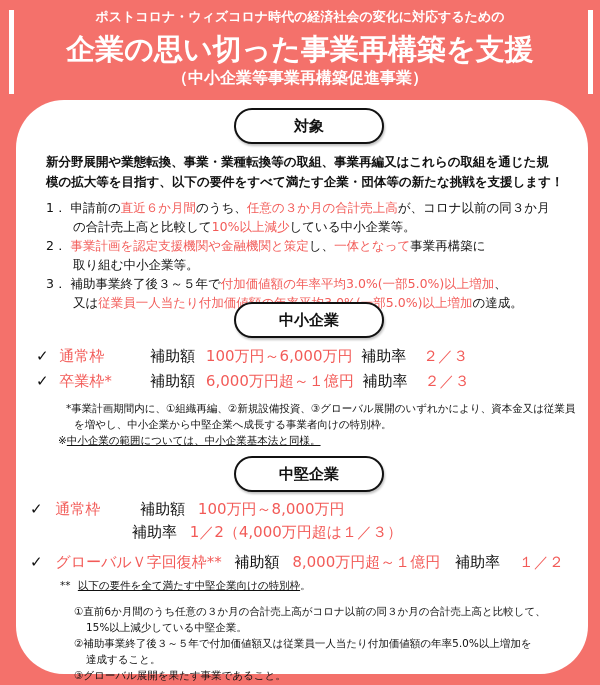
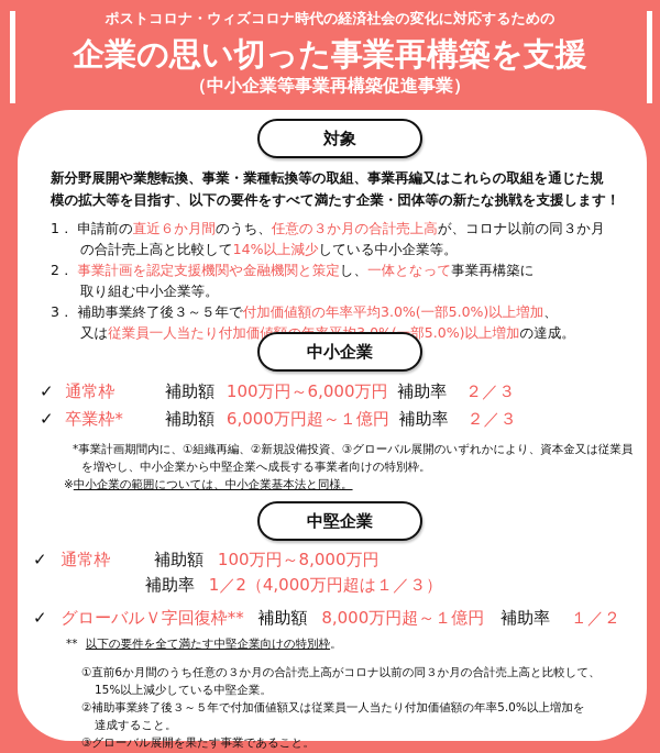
  ポストコロナ・ウィズコロナ時代の経済社会の変化に対応するための
  企業の思い切った事業再構築を支援
  （中小企業等事業再構築促進事業）
  対象
  新分野展開や業態転換、事業・業種転換等の取組、事業再編又はこれらの取組を通じた規
  模の拡大等を目指す、以下の要件をすべて満たす企業・団体等の新たな挑戦を支援します！
  1． 申請前の直近６か月間のうち、任意の３か月の合計売上高が、コロナ以前の同３か月
- の合計売上高と比較して10%以上減少している中小企業等。
+ の合計売上高と比較して14%以上減少している中小企業等。
  2． 事業計画を認定支援機関や金融機関と策定し、一体となって事業再構築に
  取り組む中小企業等。
  3． 補助事業終了後３～５年で付加価値額の年率平均3.0%(一部5.0%)以上増加、
  又は従業員一人当たり付加価値部5.0%)以上増加の達成。
  中小企業
  ✓ 通常枠 補助額 100万円～6,000万円 補助率 ２／３
  ✓ 卒業枠* 補助額 6,000万円超～１億円 補助率 ２／３
  *事業計画期間内に、①組織再編、②新規設備投資、③グローバル展開のいずれかにより、資本金又は従業員
  を増やし、中小企業から中堅企業へ成長する事業者向けの特別枠。
  ※中小企業の範囲については、中小企業基本法と同様。
  中堅企業
  ✓ 通常枠 補助額 100万円～8,000万円
  補助率 1／2（4,000万円超は１／３）
  ✓ グローバルＶ字回復枠** 補助額 8,000万円超～１億円 補助率 １／２
  ** 以下の要件を全て満たす中堅企業向けの特別枠。
  ①直前6か月間のうち任意の３か月の合計売上高がコロナ以前の同３か月の合計売上高と比較して、
  15%以上減少している中堅企業。
  ②補助事業終了後３～５年で付加価値額又は従業員一人当たり付加価値額の年率5.0%以上増加を
  達成すること。
  ③グローバル展開を果たす事業であること。
